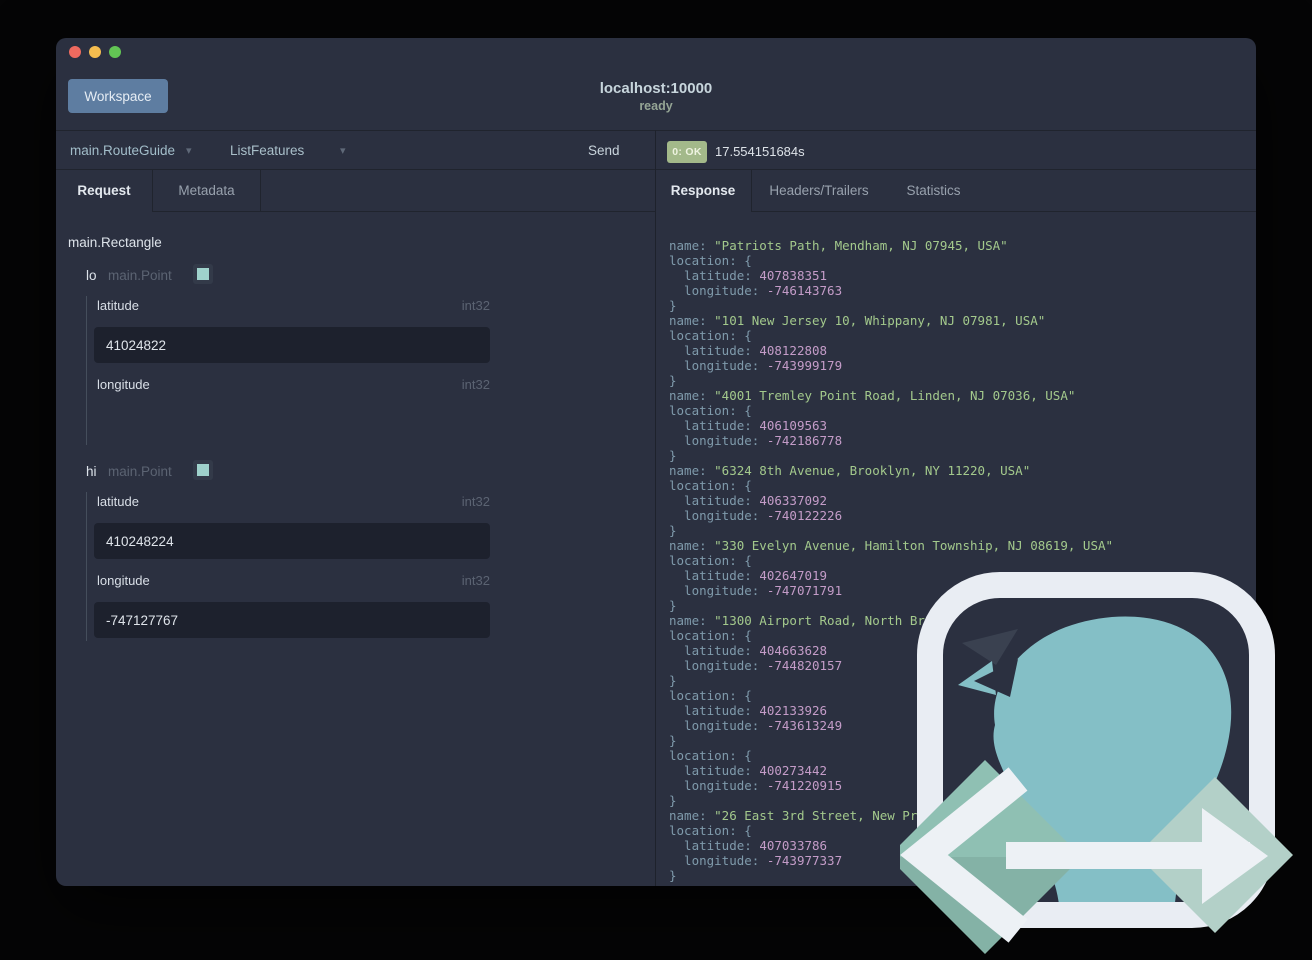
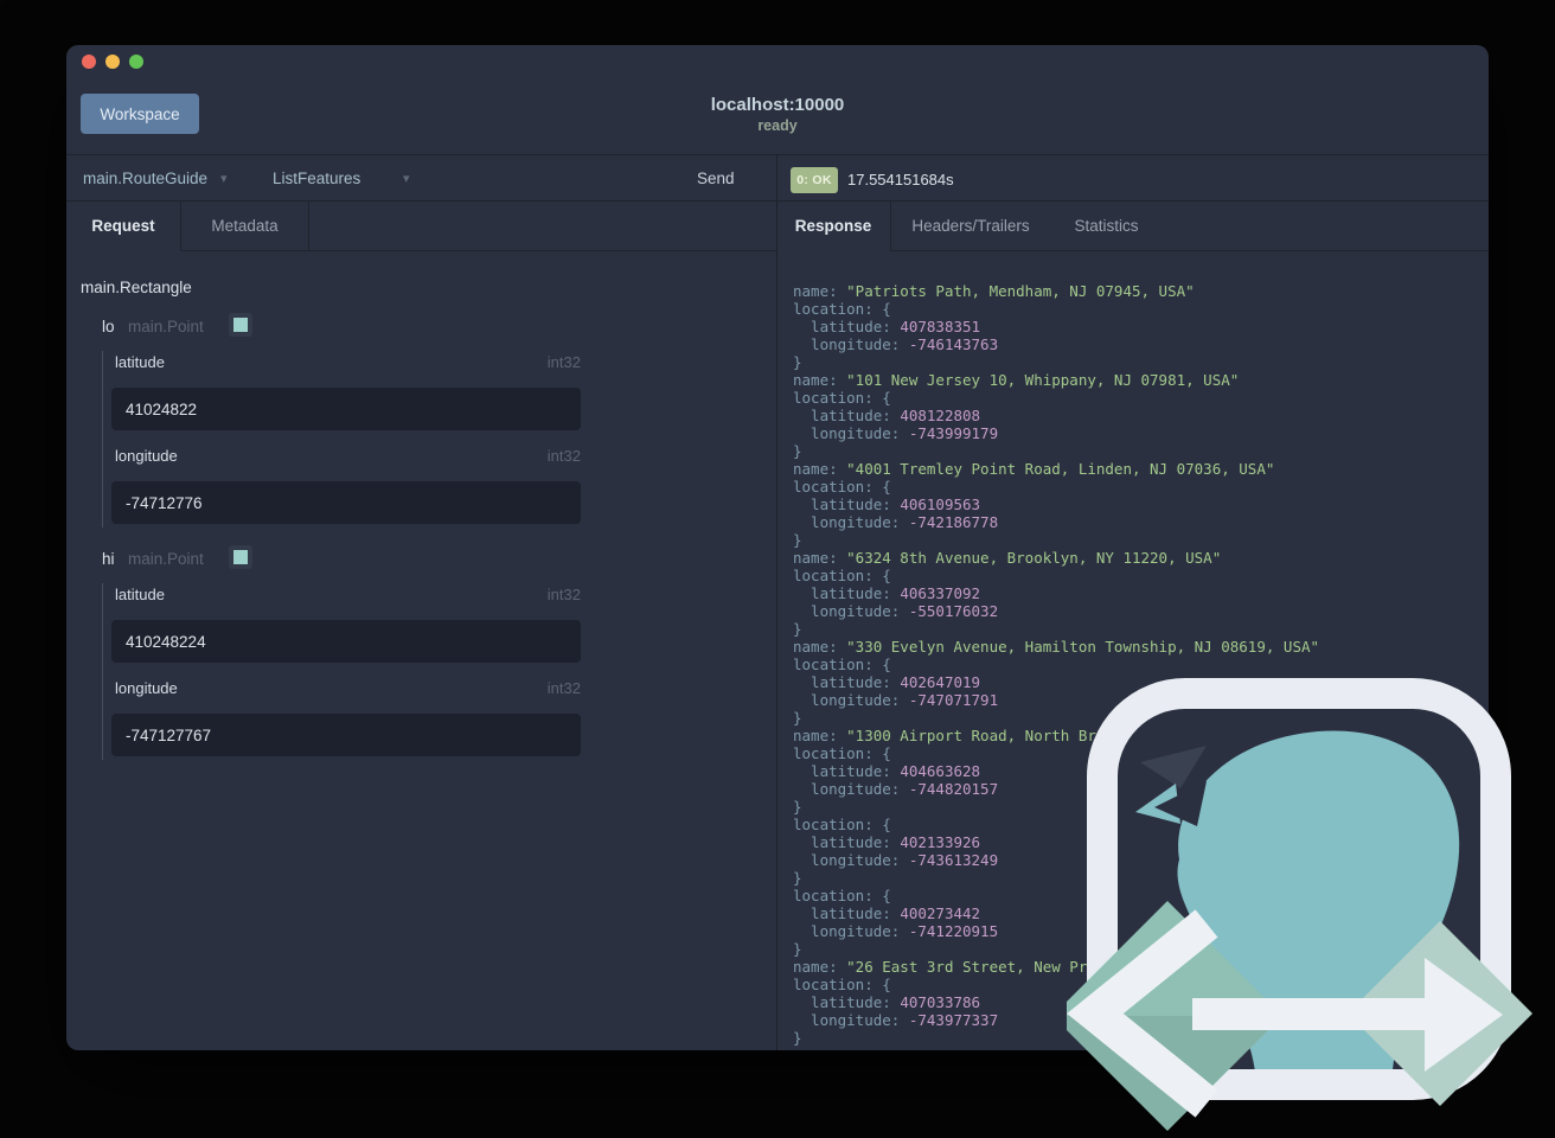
  Workspace
  localhost:10000
  ready
  main.RouteGuide
  ▾
  ListFeatures
  ▾
  Send
  0: OK
  17.554151684s
  Request
  Metadata
  Response
  Headers/Trailers
  Statistics
  main.Rectangle
  lo
  main.Point
  latitude
  int32
  41024822
  longitude
  int32
+ -74712776
  hi
  main.Point
  latitude
  int32
  410248224
  longitude
  int32
  -747127767
- name: "Patriots Path, Mendham, NJ 07945, USA" location: { latitude: 407838351 longitude: -746143763 } name: "101 New Jersey 10, Whippany, NJ 07981, USA" location: { latitude: 408122808 longitude: -743999179 } name: "4001 Tremley Point Road, Linden, NJ 07036, USA" location: { latitude: 406109563 longitude: -742186778 } name: "6324 8th Avenue, Brooklyn, NY 11220, USA" location: { latitude: 406337092 longitude: -740122226 } name: "330 Evelyn Avenue, Hamilton Township, NJ 08619, USA" location: { latitude: 402647019 longitude: -747071791 } name: "1300 Airport Road, North Br location: { latitude: 404663628 longitude: -744820157 } location: { latitude: 402133926 longitude: -743613249 } location: { latitude: 400273442 longitude: -741220915 } name: "26 East 3rd Street, New Pr location: { latitude: 407033786 longitude: -743977337 }
+ name: "Patriots Path, Mendham, NJ 07945, USA" location: { latitude: 407838351 longitude: -746143763 } name: "101 New Jersey 10, Whippany, NJ 07981, USA" location: { latitude: 408122808 longitude: -743999179 } name: "4001 Tremley Point Road, Linden, NJ 07036, USA" location: { latitude: 406109563 longitude: -742186778 } name: "6324 8th Avenue, Brooklyn, NY 11220, USA" location: { latitude: 406337092 longitude: -550176032 } name: "330 Evelyn Avenue, Hamilton Township, NJ 08619, USA" location: { latitude: 402647019 longitude: -747071791 } name: "1300 Airport Road, North Br location: { latitude: 404663628 longitude: -744820157 } location: { latitude: 402133926 longitude: -743613249 } location: { latitude: 400273442 longitude: -741220915 } name: "26 East 3rd Street, New Pr location: { latitude: 407033786 longitude: -743977337 }
